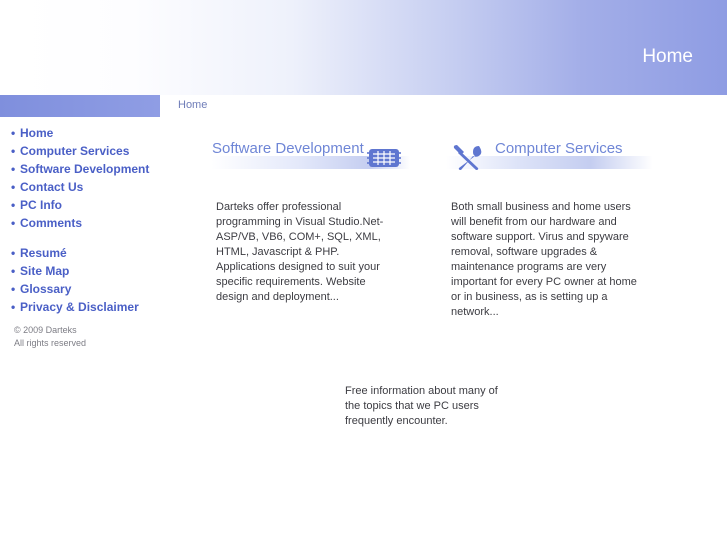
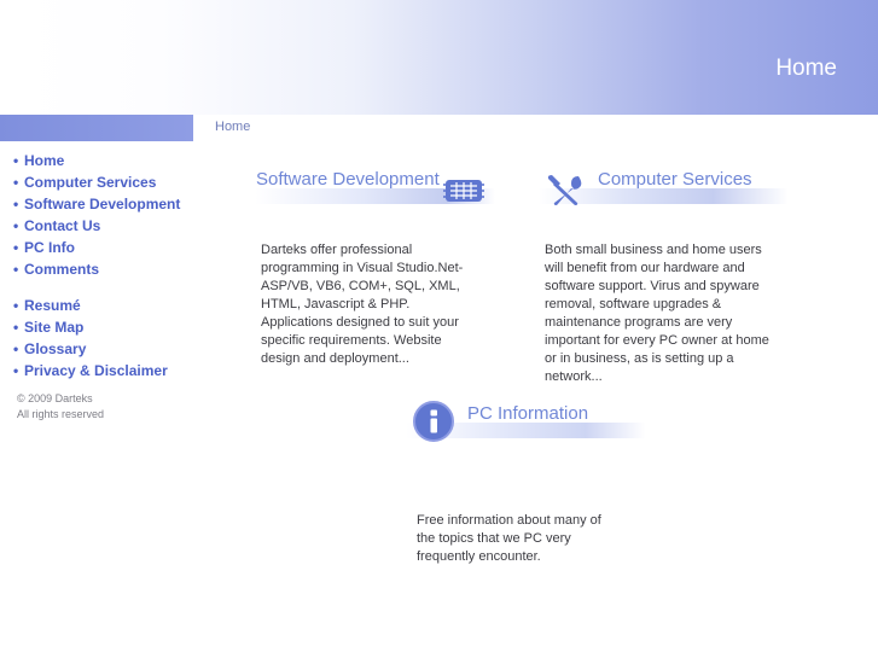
  Home
  Home
  •
  Home
  •
  Computer Services
  •
  Software Development
  •
  Contact Us
  •
  PC Info
  •
  Comments
  •
  Resumé
  •
  Site Map
  •
  Glossary
  •
  Privacy & Disclaimer
  © 2009 Darteks
  All rights reserved
  Software Development
  Darteks offer professional programming in Visual Studio.Net-ASP/VB, VB6, COM+, SQL, XML, HTML, Javascript & PHP. Applications designed to suit your specific requirements. Website design and deployment...
  Computer Services
  Both small business and home users will benefit from our hardware and software support. Virus and spyware removal, software upgrades & maintenance programs are very important for every PC owner at home or in business, as is setting up a network...
+ PC Information
- Free information about many of the topics that we PC users frequently encounter.
+ Free information about many of the topics that we PC very frequently encounter.
